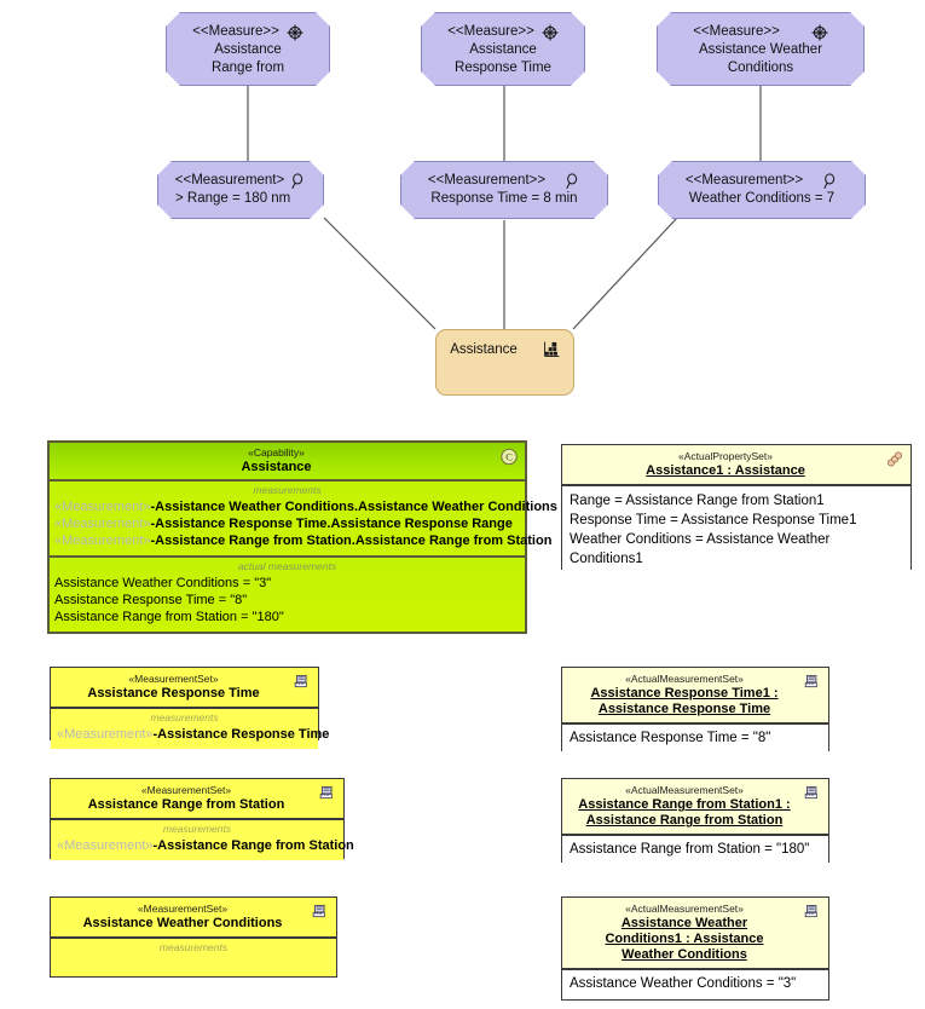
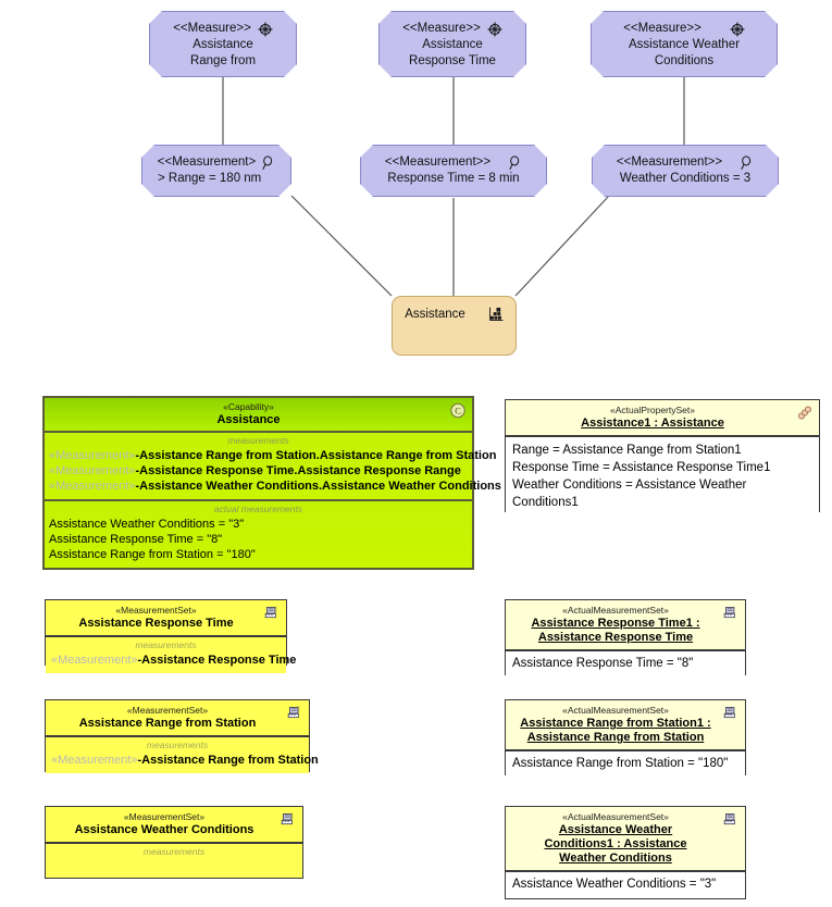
  <<Measure>>
  Assistance
  Range from
  <<Measure>>
  Assistance
  Response Time
  <<Measure>>
  Assistance Weather
  Conditions
  <<Measurement>
  > Range = 180 nm
  <<Measurement>>
  Response Time = 8 min
  <<Measurement>>
- Weather Conditions = 7
+ Weather Conditions = 3
  Assistance
  «Capability»
  Assistance
  C
  measurements
- «Measurement»-Assistance Weather Conditions.Assistance Weather Conditions
+ «Measurement»-Assistance Range from Station.Assistance Range from Station
  «Measurement»-Assistance Response Time.Assistance Response Range
- «Measurement»-Assistance Range from Station.Assistance Range from Station
+ «Measurement»-Assistance Weather Conditions.Assistance Weather Conditions
  actual measurements
  Assistance Weather Conditions = "3"
  Assistance Response Time = "8"
  Assistance Range from Station = "180"
  «ActualPropertySet»
  Assistance1 : Assistance
  Range = Assistance Range from Station1
  Response Time = Assistance Response Time1
  Weather Conditions = Assistance Weather
  Conditions1
  «MeasurementSet»
  Assistance Response Time
  measurements
  «Measurement»-Assistance Response Time
  «ActualMeasurementSet»
  Assistance Response Time1 :
  Assistance Response Time
  Assistance Response Time = "8"
  «MeasurementSet»
  Assistance Range from Station
  measurements
  «Measurement»-Assistance Range from Station
  «ActualMeasurementSet»
  Assistance Range from Station1 :
  Assistance Range from Station
  Assistance Range from Station = "180"
  «MeasurementSet»
  Assistance Weather Conditions
  measurements
  «ActualMeasurementSet»
  Assistance Weather
  Conditions1 : Assistance
  Weather Conditions
  Assistance Weather Conditions = "3"
